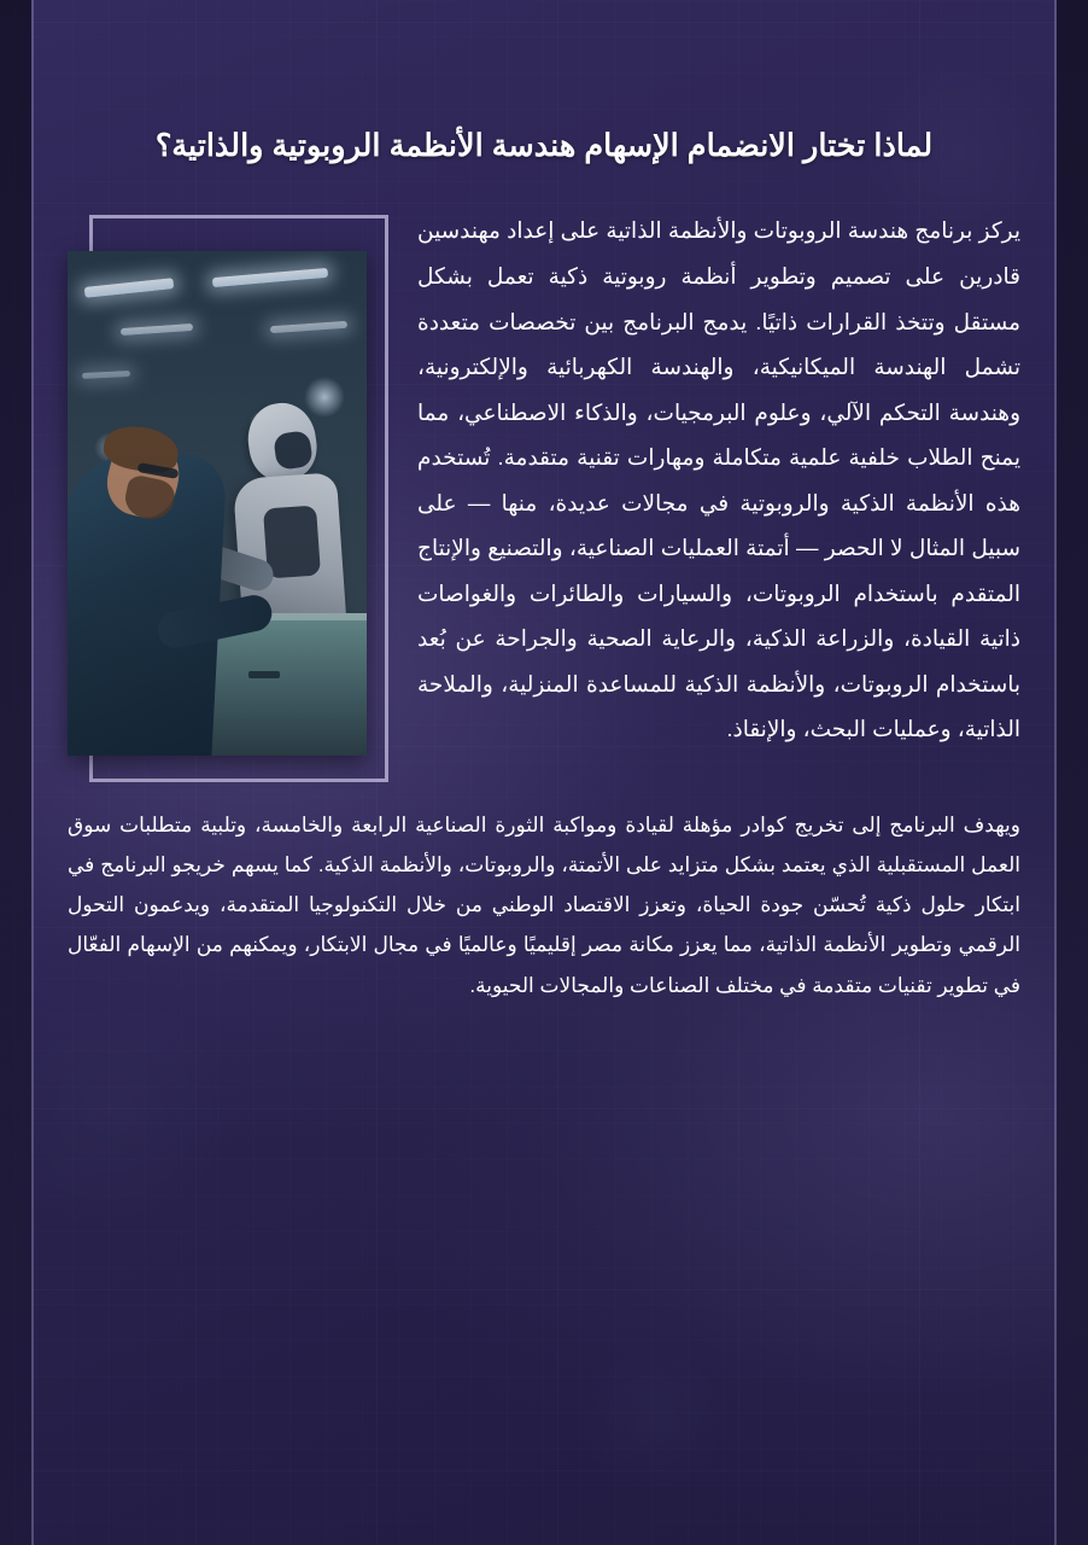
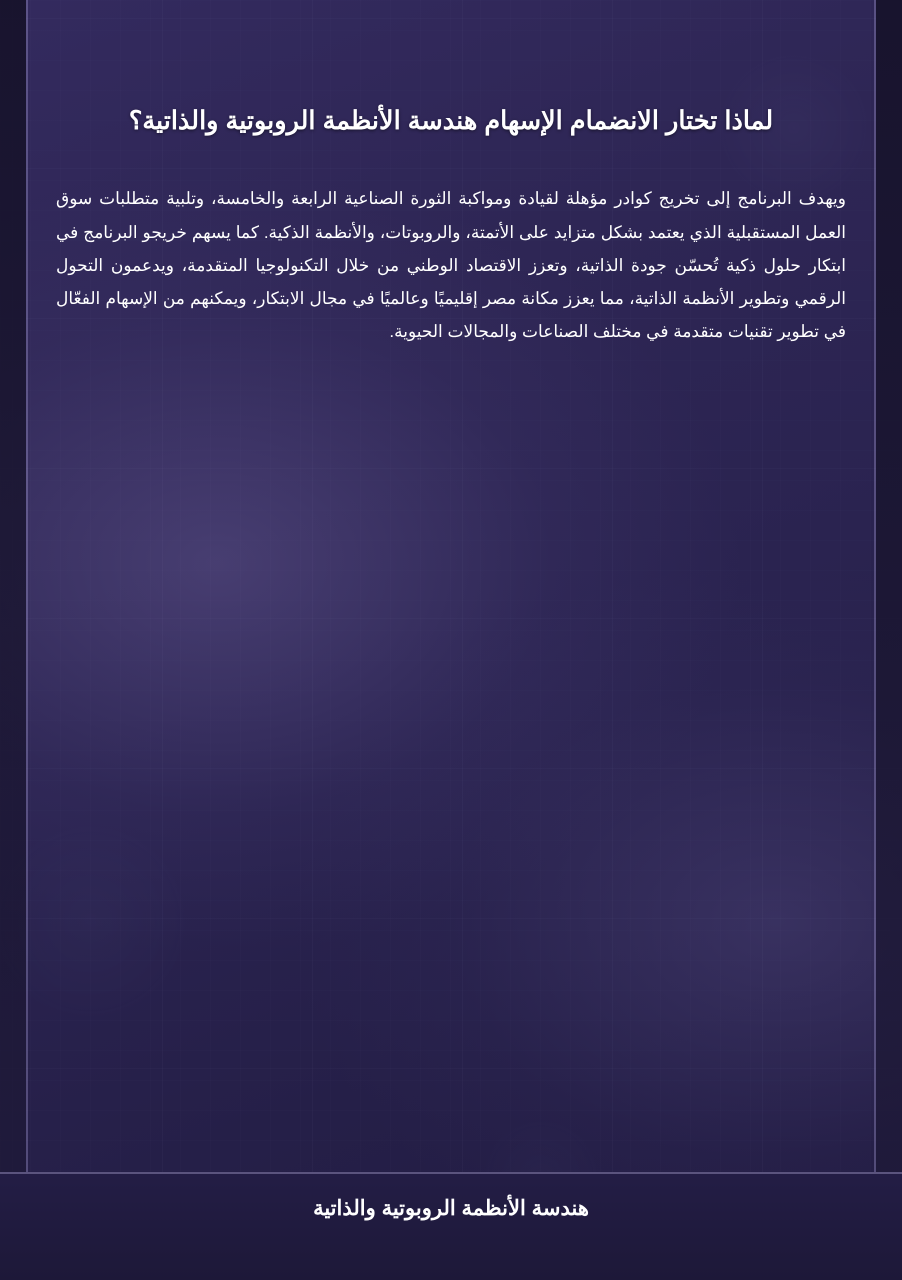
  لماذا تختار الانضمام الإسهام هندسة الأنظمة الروبوتية والذاتية؟
- يركز برنامج هندسة الروبوتات والأنظمة الذاتية على إعداد مهندسين قادرين على تصميم وتطوير أنظمة روبوتية ذكية تعمل بشكل مستقل وتتخذ القرارات ذاتيًا. يدمج البرنامج بين تخصصات متعددة تشمل الهندسة الميكانيكية، والهندسة الكهربائية والإلكترونية، وهندسة التحكم الآلي، وعلوم البرمجيات، والذكاء الاصطناعي، مما يمنح الطلاب خلفية علمية متكاملة ومهارات تقنية متقدمة. تُستخدم هذه الأنظمة الذكية والروبوتية في مجالات عديدة، منها — على سبيل المثال لا الحصر — أتمتة العمليات الصناعية، والتصنيع والإنتاج المتقدم باستخدام الروبوتات، والسيارات والطائرات والغواصات ذاتية القيادة، والزراعة الذكية، والرعاية الصحية والجراحة عن بُعد باستخدام الروبوتات، والأنظمة الذكية للمساعدة المنزلية، والملاحة الذاتية، وعمليات البحث، والإنقاذ.
- ويهدف البرنامج إلى تخريج كوادر مؤهلة لقيادة ومواكبة الثورة الصناعية الرابعة والخامسة، وتلبية متطلبات سوق العمل المستقبلية الذي يعتمد بشكل متزايد على الأتمتة، والروبوتات، والأنظمة الذكية. كما يسهم خريجو البرنامج في ابتكار حلول ذكية تُحسّن جودة الحياة، وتعزز الاقتصاد الوطني من خلال التكنولوجيا المتقدمة، ويدعمون التحول الرقمي وتطوير الأنظمة الذاتية، مما يعزز مكانة مصر إقليميًا وعالميًا في مجال الابتكار، ويمكنهم من الإسهام الفعّال في تطوير تقنيات متقدمة في مختلف الصناعات والمجالات الحيوية.
+ ويهدف البرنامج إلى تخريج كوادر مؤهلة لقيادة ومواكبة الثورة الصناعية الرابعة والخامسة، وتلبية متطلبات سوق العمل المستقبلية الذي يعتمد بشكل متزايد على الأتمتة، والروبوتات، والأنظمة الذكية. كما يسهم خريجو البرنامج في ابتكار حلول ذكية تُحسّن جودة الذاتية، وتعزز الاقتصاد الوطني من خلال التكنولوجيا المتقدمة، ويدعمون التحول الرقمي وتطوير الأنظمة الذاتية، مما يعزز مكانة مصر إقليميًا وعالميًا في مجال الابتكار، ويمكنهم من الإسهام الفعّال في تطوير تقنيات متقدمة في مختلف الصناعات والمجالات الحيوية.
+ هندسة الأنظمة الروبوتية والذاتية
